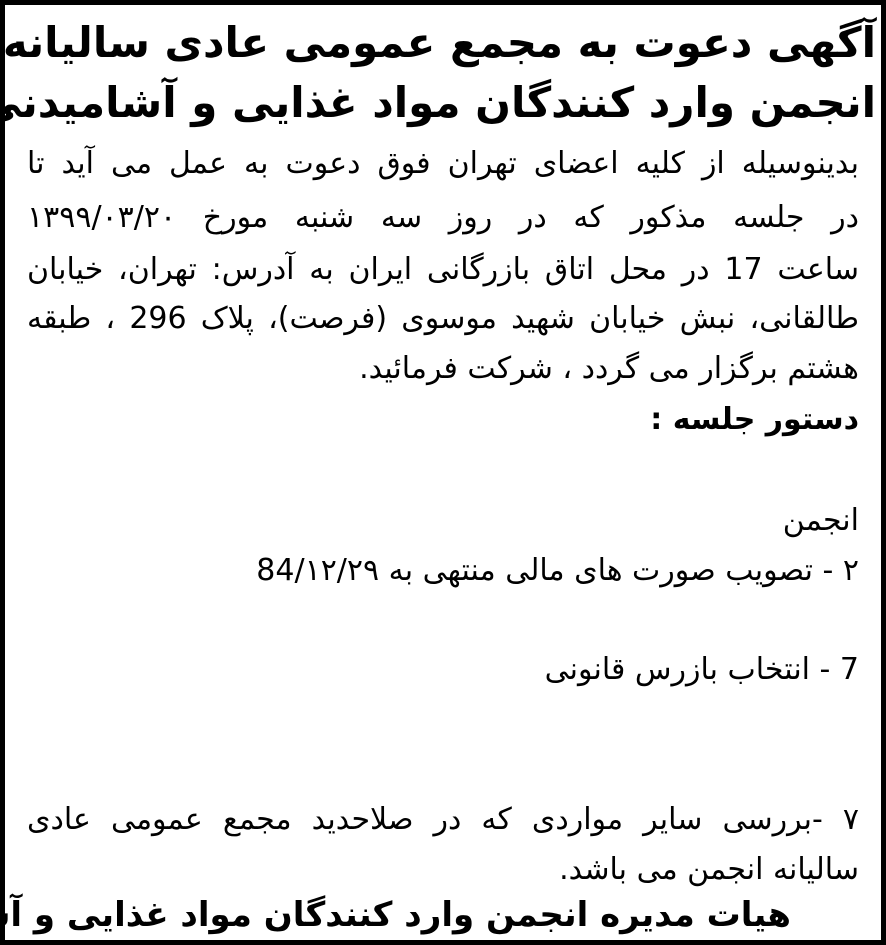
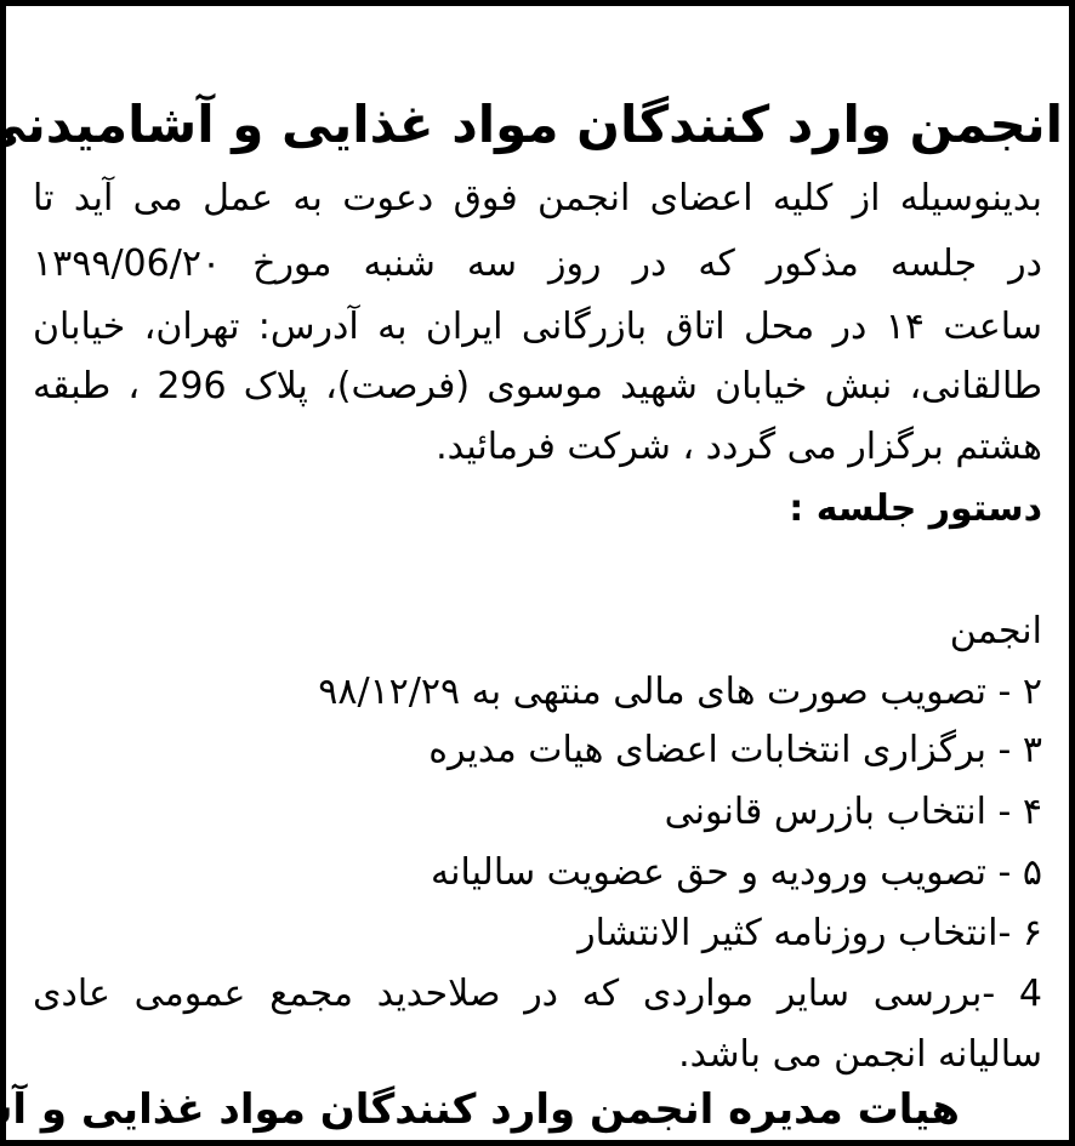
- آگهی دعوت به مجمع عمومی عادی سالیانه
  انجمن وارد کنندگان مواد غذایی و آشامیدنی
- بدینوسیله از کلیه اعضای تهران فوق دعوت به عمل می آید تا
+ بدینوسیله از کلیه اعضای انجمن فوق دعوت به عمل می آید تا
- در جلسه مذکور که در روز سه شنبه مورخ ۱۳۹۹/۰۳/۲۰
+ در جلسه مذکور که در روز سه شنبه مورخ ۱۳۹۹/06/۲۰
- ساعت 17 در محل اتاق بازرگانی ایران به آدرس: تهران، خیابان
+ ساعت ۱۴ در محل اتاق بازرگانی ایران به آدرس: تهران، خیابان
  طالقانی، نبش خیابان شهید موسوی (فرصت)، پلاک 296 ، طبقه
  هشتم برگزار می گردد ، شرکت فرمائید.
  دستور جلسه :
  انجمن
- ۲ - تصویب صورت های مالی منتهی به 84/۱۲/۲۹
+ ۲ - تصویب صورت های مالی منتهی به ۹۸/۱۲/۲۹
+ ۳ - برگزاری انتخابات اعضای هیات مدیره
- 7 - انتخاب بازرس قانونی
+ ۴ - انتخاب بازرس قانونی
+ ۵ - تصویب ورودیه و حق عضویت سالیانه
+ ۶ -انتخاب روزنامه کثیر الانتشار
- ۷ -بررسی سایر مواردی که در صلاحدید مجمع عمومی عادی
+ 4 -بررسی سایر مواردی که در صلاحدید مجمع عمومی عادی
  سالیانه انجمن می باشد.
  هیات مدیره انجمن وارد کنندگان مواد غذایی و آ
